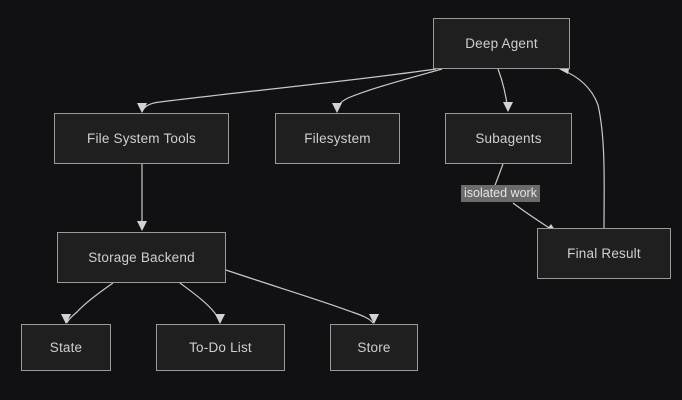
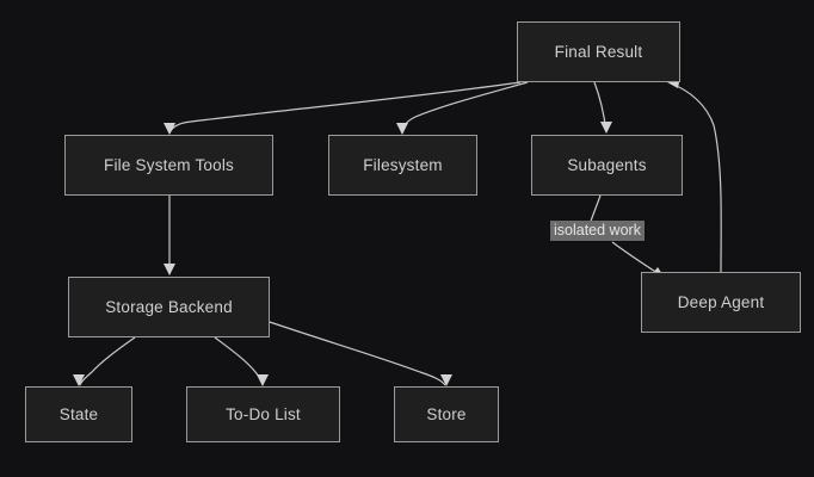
- Deep Agent
+ Final Result
  File System Tools
  Filesystem
  Subagents
  Storage Backend
- Final Result
+ Deep Agent
  State
  To-Do List
  Store
  isolated work
